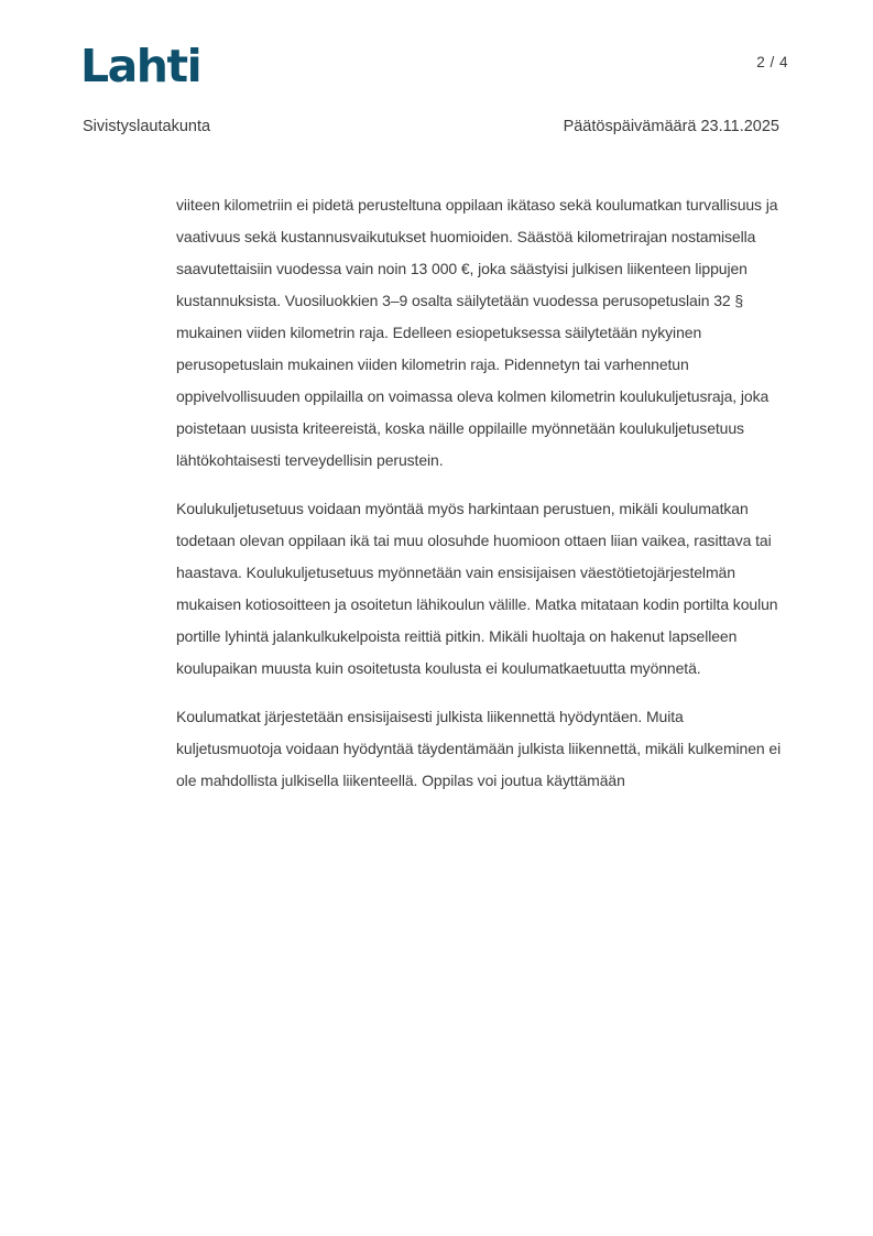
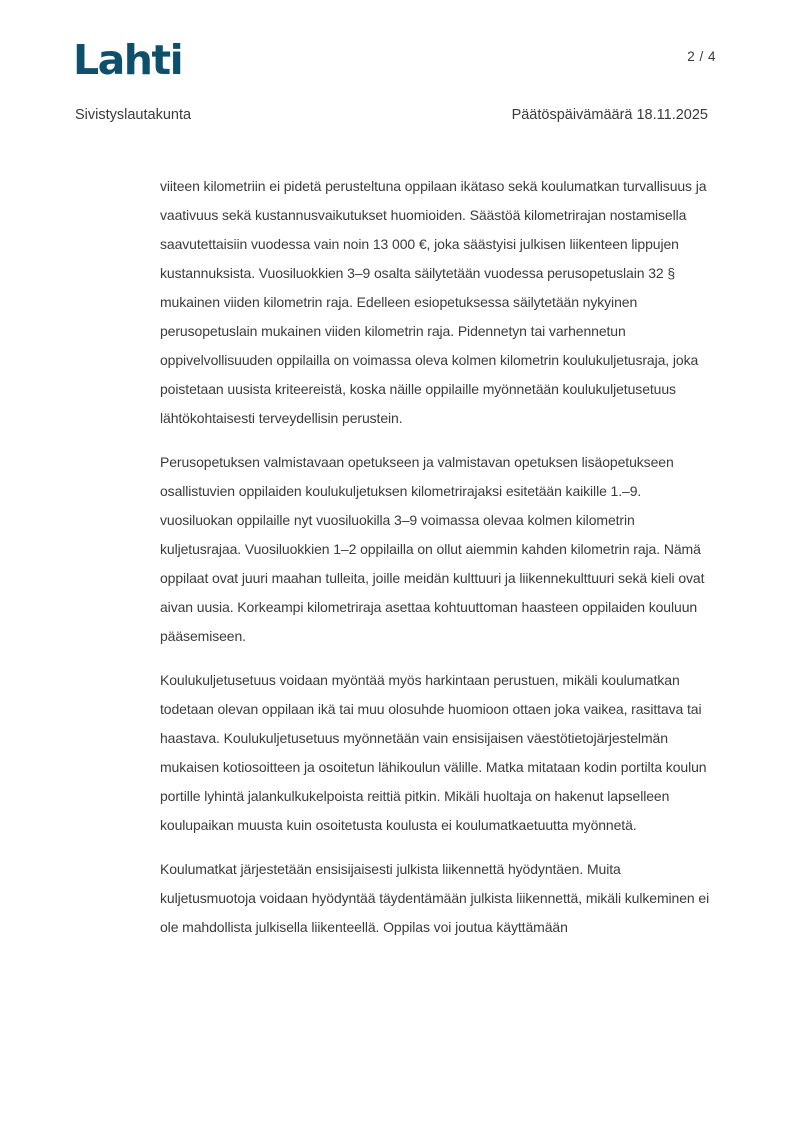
  Lahti
  2 / 4
  Sivistyslautakunta
- Päätöspäivämäärä 23.11.2025
+ Päätöspäivämäärä 18.11.2025
  viiteen kilometriin ei pidetä perusteltuna oppilaan ikätaso sekä koulumatkan turvallisuus ja vaativuus sekä kustannusvaikutukset huomioiden. Säästöä kilometrirajan nostamisella saavutettaisiin vuodessa vain noin 13 000 €, joka säästyisi julkisen liikenteen lippujen kustannuksista. Vuosiluokkien 3–9 osalta säilytetään vuodessa perusopetuslain 32 § mukainen viiden kilometrin raja. Edelleen esiopetuksessa säilytetään nykyinen perusopetuslain mukainen viiden kilometrin raja. Pidennetyn tai varhennetun oppivelvollisuuden oppilailla on voimassa oleva kolmen kilometrin koulukuljetusraja, joka poistetaan uusista kriteereistä, koska näille oppilaille myönnetään koulukuljetusetuus lähtökohtaisesti terveydellisin perustein.
+ Perusopetuksen valmistavaan opetukseen ja valmistavan opetuksen lisäopetukseen osallistuvien oppilaiden koulukuljetuksen kilometrirajaksi esitetään kaikille 1.–9. vuosiluokan oppilaille nyt vuosiluokilla 3–9 voimassa olevaa kolmen kilometrin kuljetusrajaa. Vuosiluokkien 1–2 oppilailla on ollut aiemmin kahden kilometrin raja. Nämä oppilaat ovat juuri maahan tulleita, joille meidän kulttuuri ja liikennekulttuuri sekä kieli ovat aivan uusia. Korkeampi kilometriraja asettaa kohtuuttoman haasteen oppilaiden kouluun pääsemiseen.
- Koulukuljetusetuus voidaan myöntää myös harkintaan perustuen, mikäli koulumatkan todetaan olevan oppilaan ikä tai muu olosuhde huomioon ottaen liian vaikea, rasittava tai haastava. Koulukuljetusetuus myönnetään vain ensisijaisen väestötietojärjestelmän mukaisen kotiosoitteen ja osoitetun lähikoulun välille. Matka mitataan kodin portilta koulun portille lyhintä jalankulkukelpoista reittiä pitkin. Mikäli huoltaja on hakenut lapselleen koulupaikan muusta kuin osoitetusta koulusta ei koulumatkaetuutta myönnetä.
+ Koulukuljetusetuus voidaan myöntää myös harkintaan perustuen, mikäli koulumatkan todetaan olevan oppilaan ikä tai muu olosuhde huomioon ottaen joka vaikea, rasittava tai haastava. Koulukuljetusetuus myönnetään vain ensisijaisen väestötietojärjestelmän mukaisen kotiosoitteen ja osoitetun lähikoulun välille. Matka mitataan kodin portilta koulun portille lyhintä jalankulkukelpoista reittiä pitkin. Mikäli huoltaja on hakenut lapselleen koulupaikan muusta kuin osoitetusta koulusta ei koulumatkaetuutta myönnetä.
  Koulumatkat järjestetään ensisijaisesti julkista liikennettä hyödyntäen. Muita kuljetusmuotoja voidaan hyödyntää täydentämään julkista liikennettä, mikäli kulkeminen ei ole mahdollista julkisella liikenteellä. Oppilas voi joutua käyttämään
